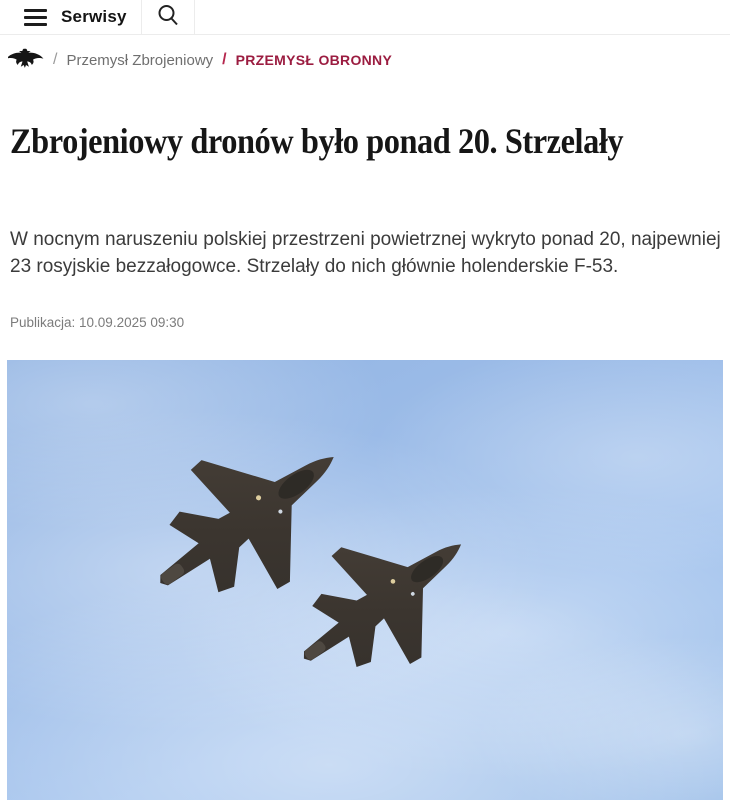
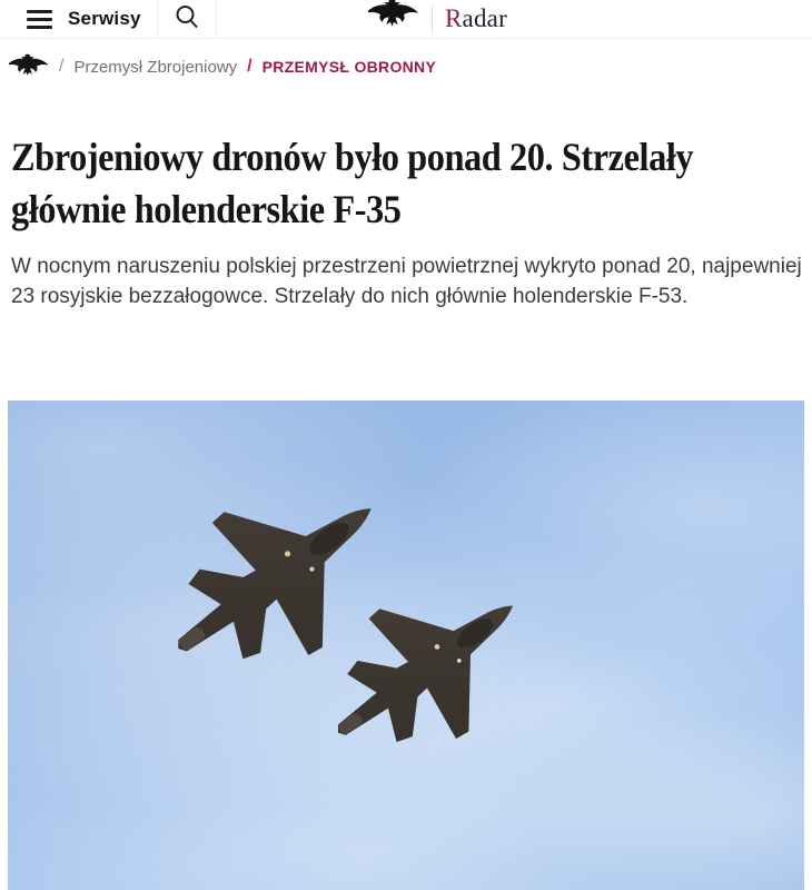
  Serwisy
+ Radar
  /
  Przemysł Zbrojeniowy
  /
  PRZEMYSŁ OBRONNY
  Zbrojeniowy dronów było ponad 20. Strzelały
+ głównie holenderskie F-35
  W nocnym naruszeniu polskiej przestrzeni powietrznej wykryto ponad 20, najpewniej 23 rosyjskie bezzałogowce. Strzelały do nich głównie holenderskie F-53.
- Publikacja: 10.09.2025 09:30
